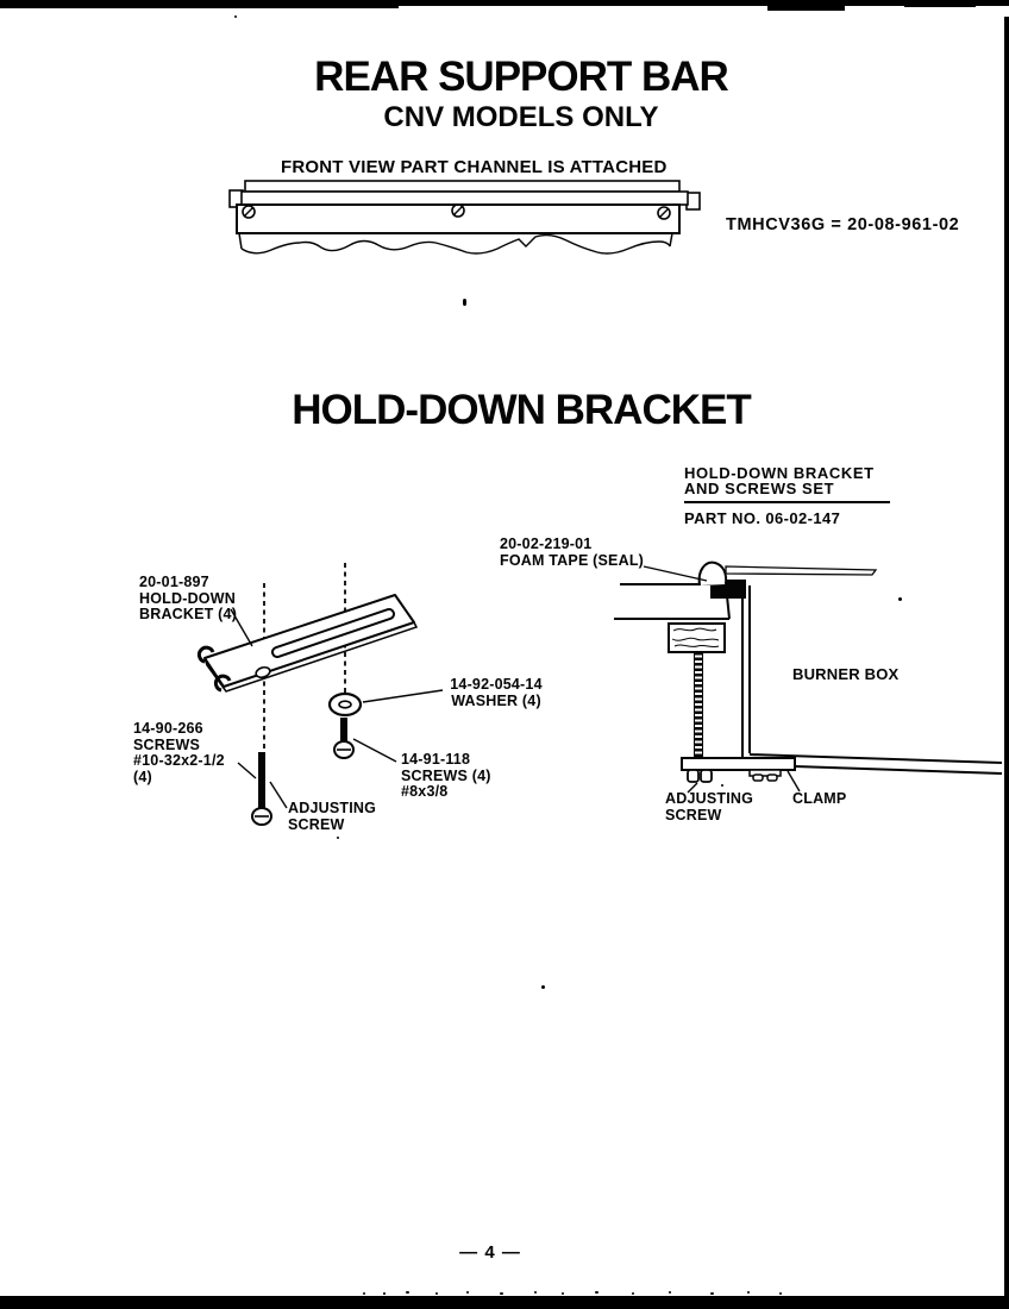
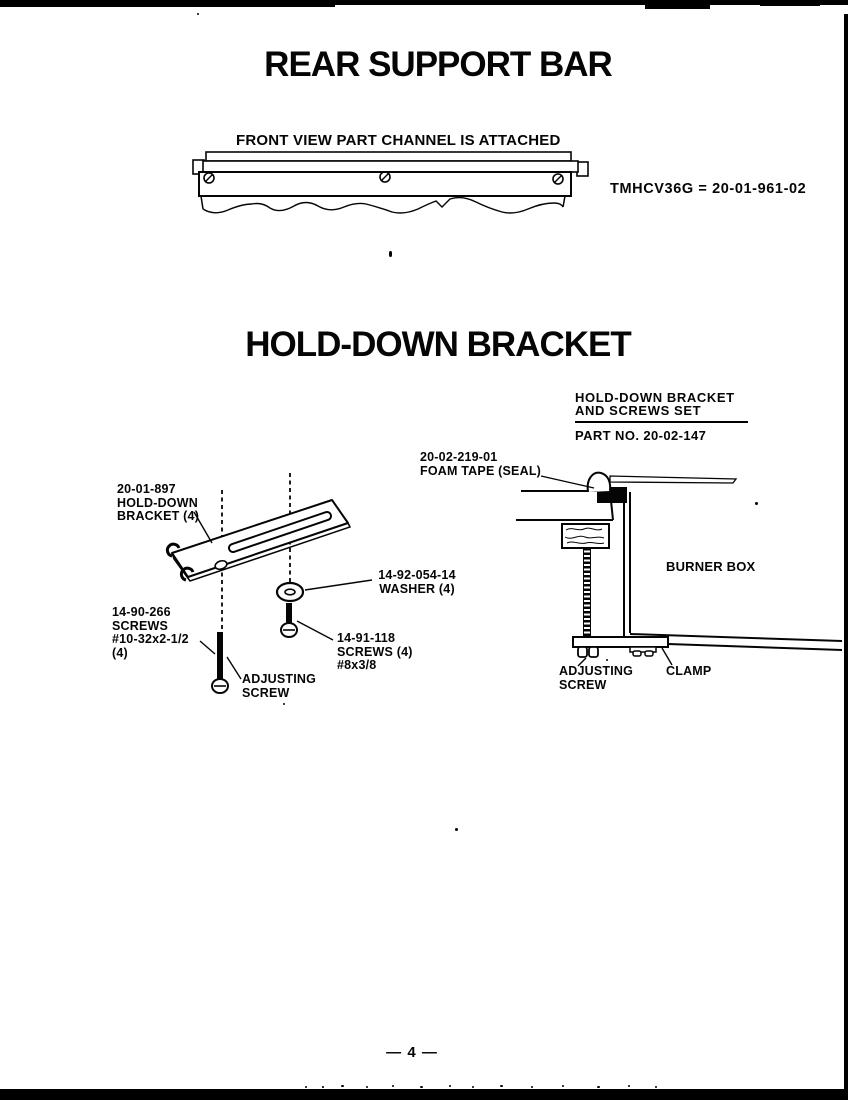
  REAR SUPPORT BAR
- CNV MODELS ONLY
  FRONT VIEW PART CHANNEL IS ATTACHED
- TMHCV36G = 20-08-961-02
+ TMHCV36G = 20-01-961-02
  HOLD-DOWN BRACKET
  HOLD-DOWN BRACKET
  AND SCREWS SET
- PART NO. 06-02-147
+ PART NO. 20-02-147
  20-02-219-01
  FOAM TAPE (SEAL)
  20-01-897
  HOLD-DOWN
  BRACKET (4)
  14-92-054-14
  WASHER (4)
  14-90-266
  SCREWS
  #10-32x2-1/2
  (4)
  14-91-118
  SCREWS (4)
  #8x3/8
  ADJUSTING
  SCREW
  BURNER BOX
  ADJUSTING
  SCREW
  CLAMP
  — 4 —
